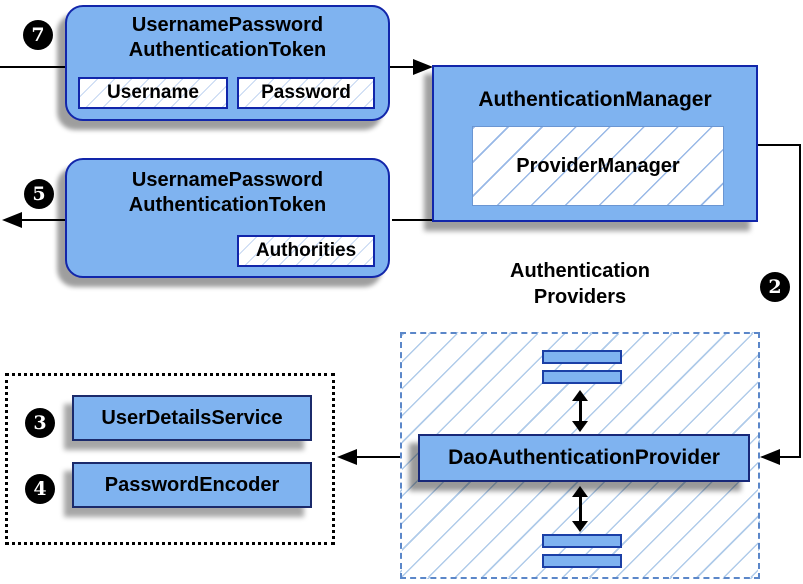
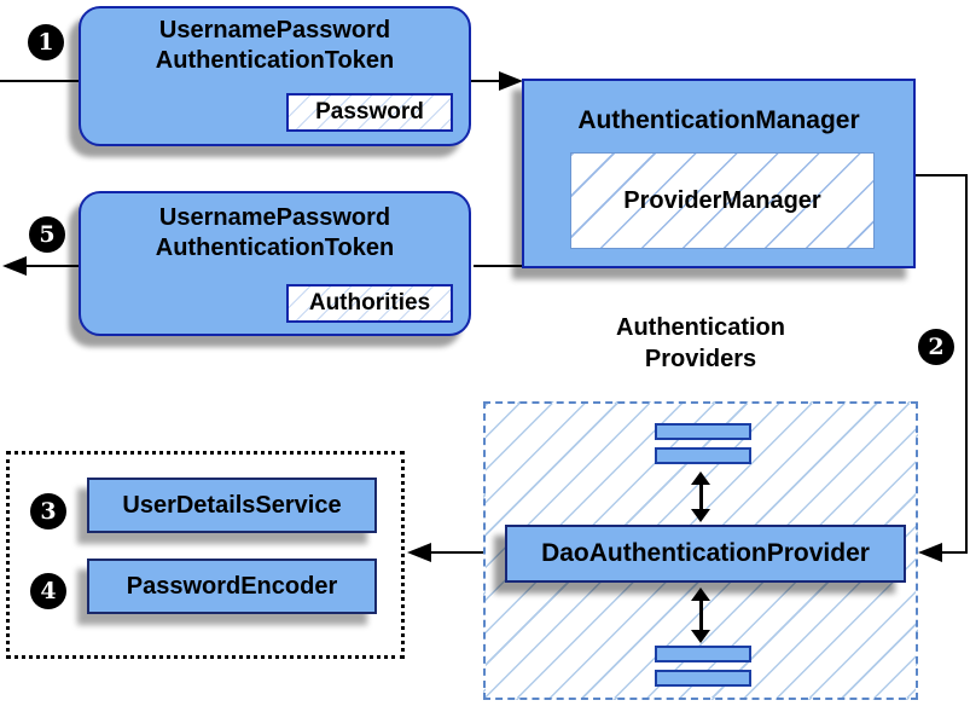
- 7
+ 1
  2
  3
  4
  5
  UsernamePassword
  AuthenticationToken
- Username
  Password
  AuthenticationManager
  ProviderManager
  UsernamePassword
  AuthenticationToken
  Authorities
  Authentication
  Providers
  DaoAuthenticationProvider
  UserDetailsService
  PasswordEncoder
